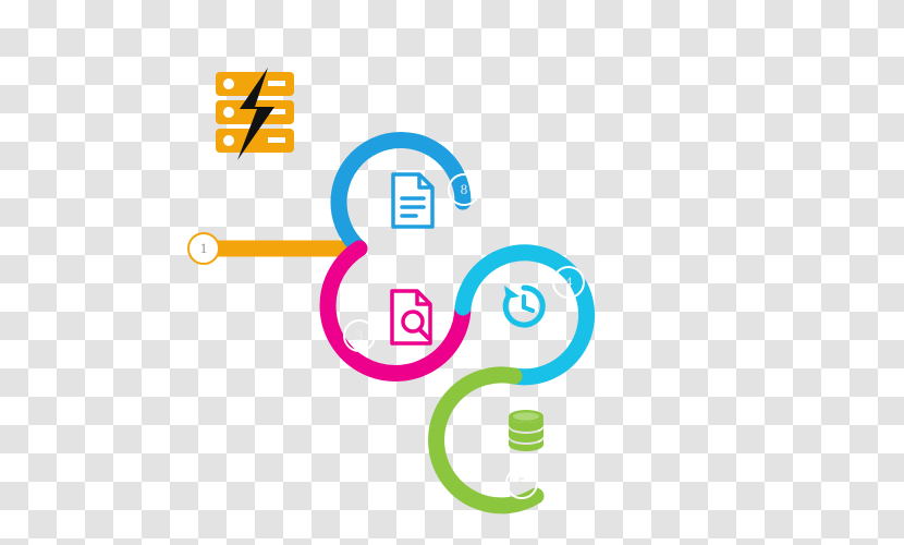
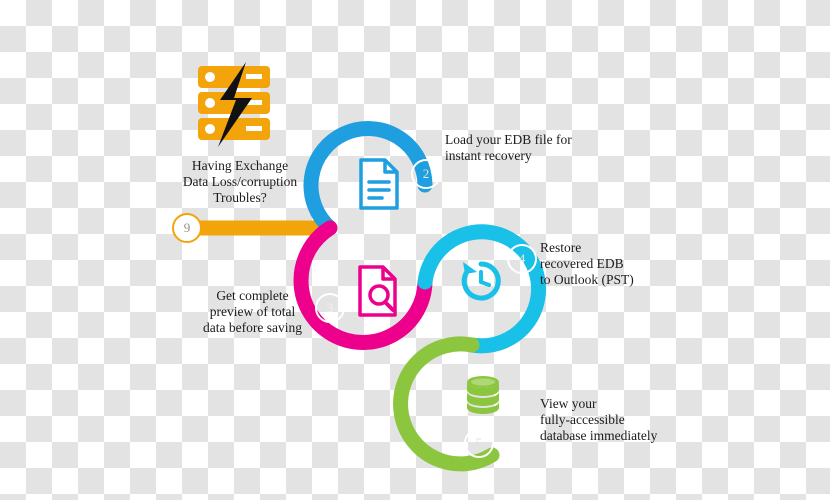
- 1
+ 9
- 8
+ 2
  3
  4
  5
+ Having Exchange
+ Data Loss/corruption
+ Troubles?
+ Load your EDB file for
+ instant recovery
+ Get complete
+ preview of total
+ data before saving
+ Restore
+ recovered EDB
+ to Outlook (PST)
+ View your
+ fully-accessible
+ database immediately
